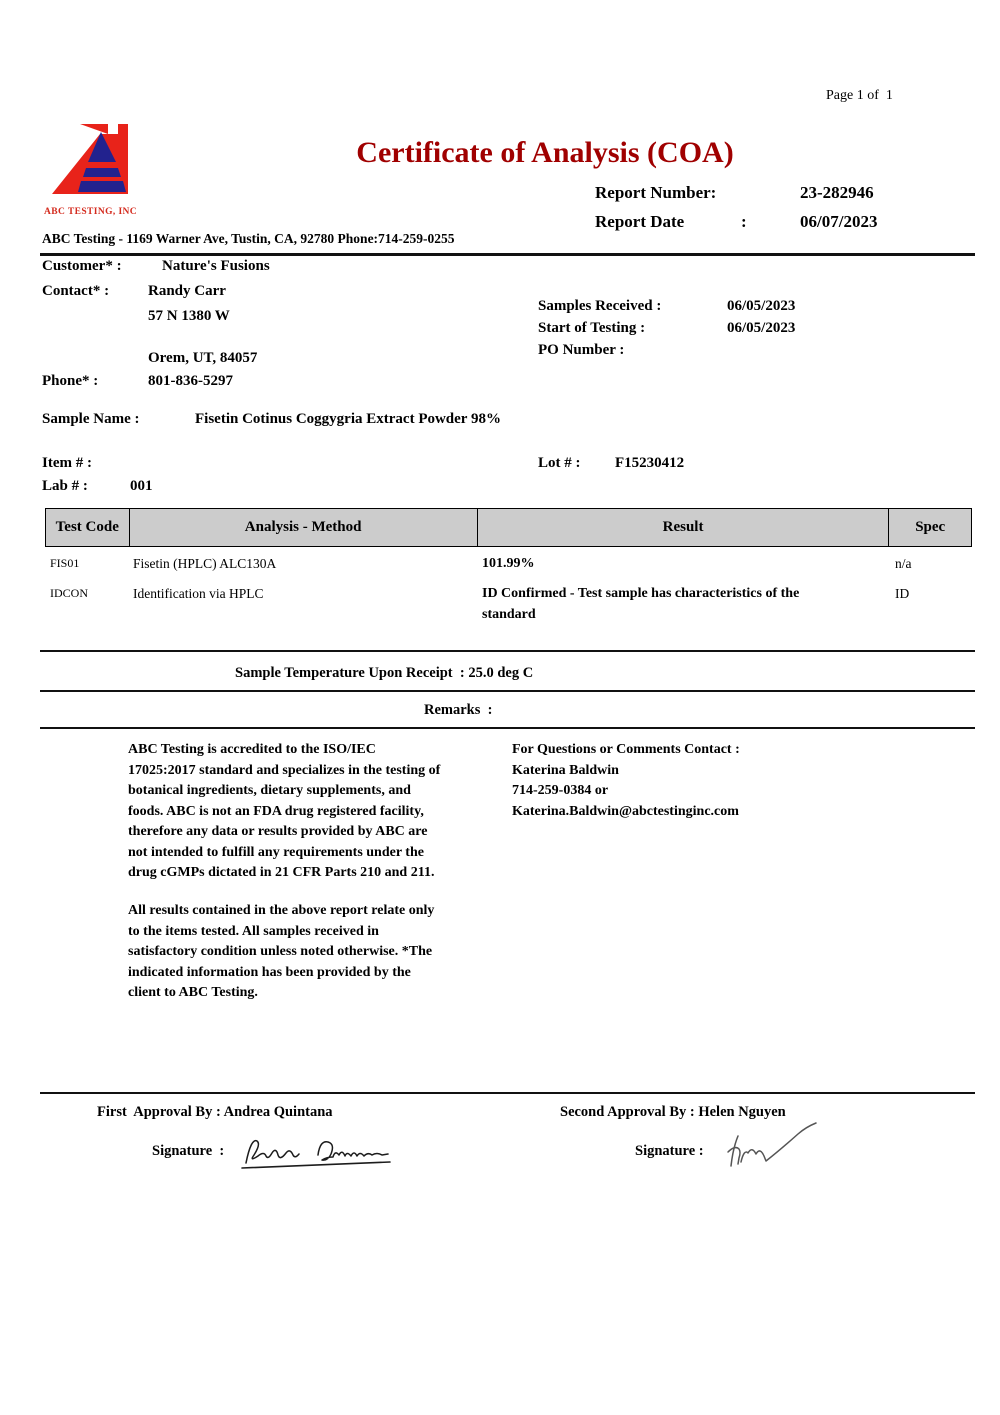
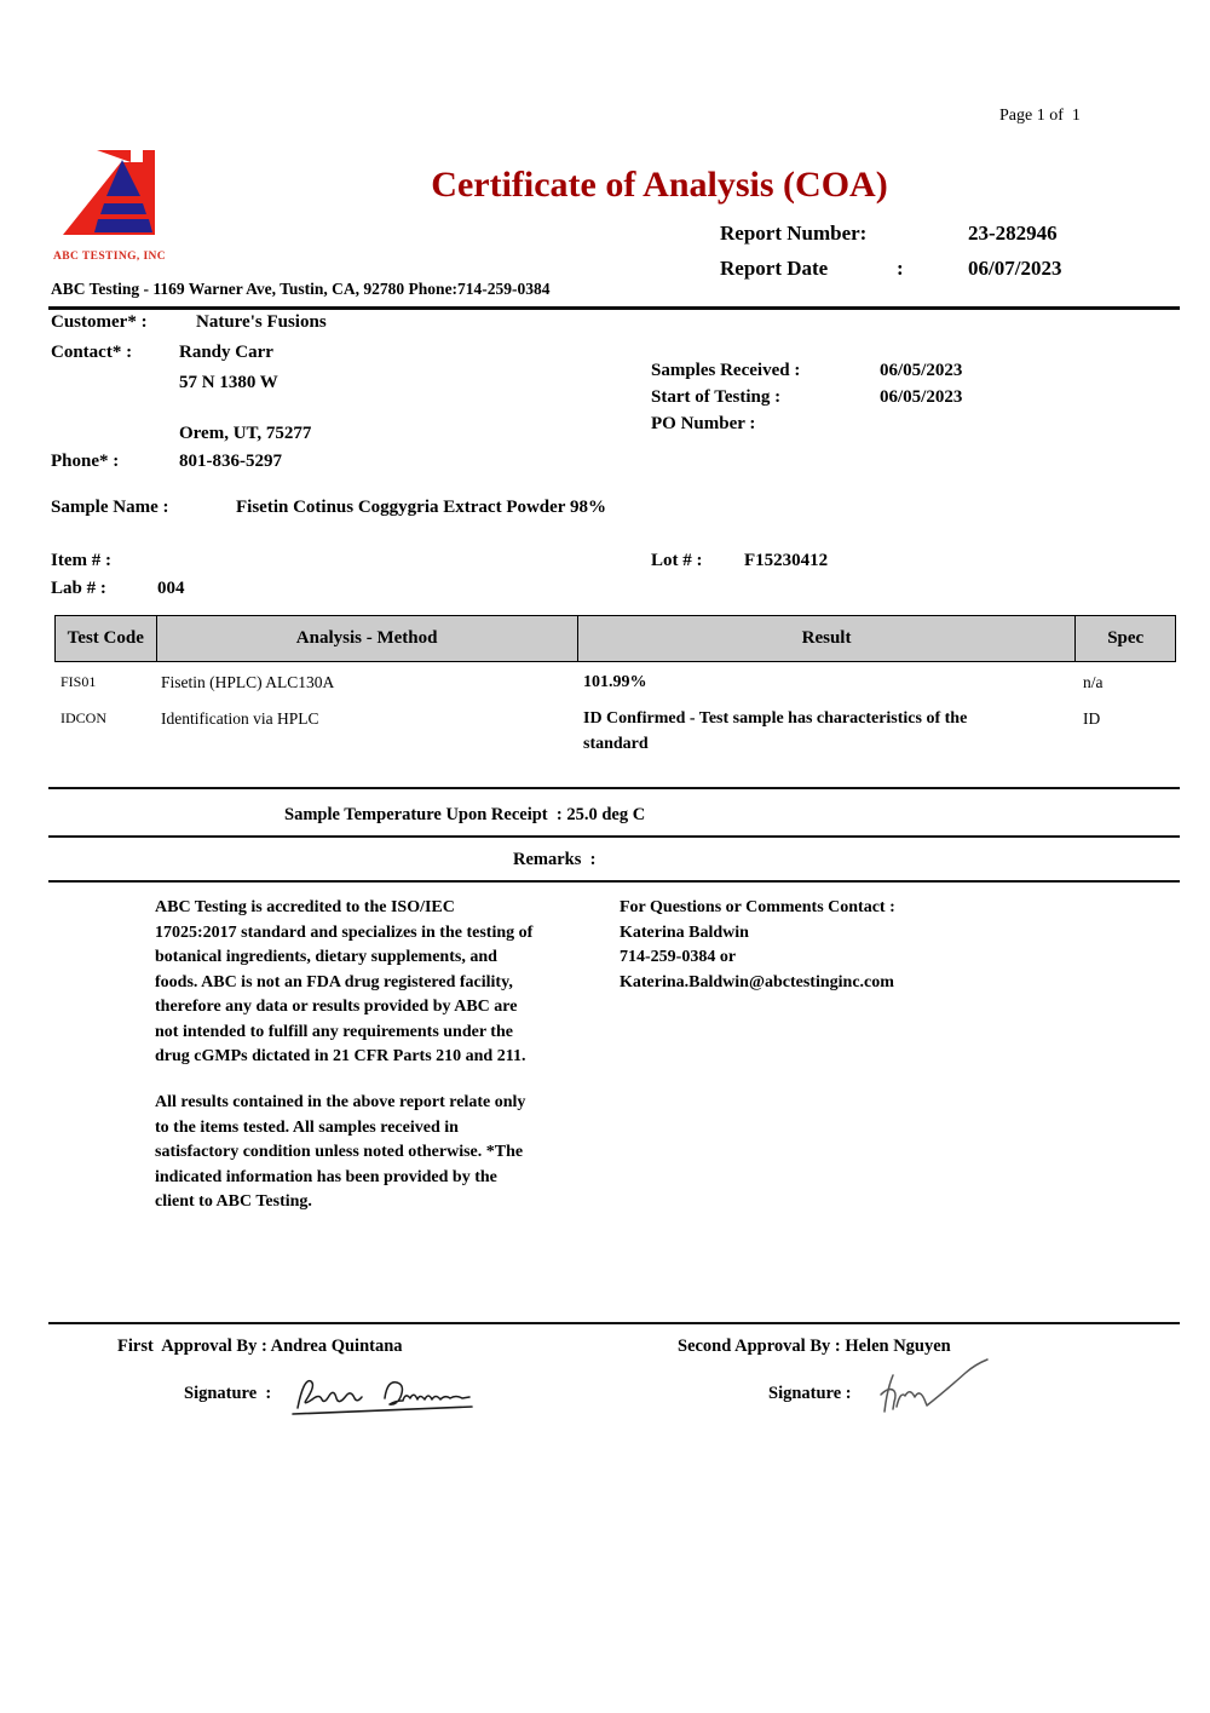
  Page 1 of 1
  ABC TESTING, INC
  Certificate of Analysis (COA)
  Report Number:
  23-282946
  Report Date
  :
  06/07/2023
- ABC Testing - 1169 Warner Ave, Tustin, CA, 92780 Phone:714-259-0255
+ ABC Testing - 1169 Warner Ave, Tustin, CA, 92780 Phone:714-259-0384
  Customer* :
  Nature's Fusions
  Contact* :
  Randy Carr
  57 N 1380 W
- Orem, UT, 84057
+ Orem, UT, 75277
  Phone* :
  801-836-5297
  Samples Received :
  06/05/2023
  Start of Testing :
  06/05/2023
  PO Number :
  Sample Name :
  Fisetin Cotinus Coggygria Extract Powder 98%
  Item # :
  Lot # :
  F15230412
  Lab # :
- 001
+ 004
  Test Code
  Analysis - Method
  Result
  Spec
  FIS01
  Fisetin (HPLC) ALC130A
  101.99%
  n/a
  IDCON
  Identification via HPLC
  ID Confirmed - Test sample has characteristics of the
  standard
  ID
  Sample Temperature Upon Receipt : 25.0 deg C
  Remarks :
  ABC Testing is accredited to the ISO/IEC
  17025:2017 standard and specializes in the testing of
  botanical ingredients, dietary supplements, and
  foods. ABC is not an FDA drug registered facility,
  therefore any data or results provided by ABC are
  not intended to fulfill any requirements under the
  drug cGMPs dictated in 21 CFR Parts 210 and 211.
  All results contained in the above report relate only
  to the items tested. All samples received in
  satisfactory condition unless noted otherwise. *The
  indicated information has been provided by the
  client to ABC Testing.
  For Questions or Comments Contact :
  Katerina Baldwin
  714-259-0384 or
  Katerina.Baldwin@abctestinginc.com
  First Approval By : Andrea Quintana
  Second Approval By : Helen Nguyen
  Signature :
  Signature :
